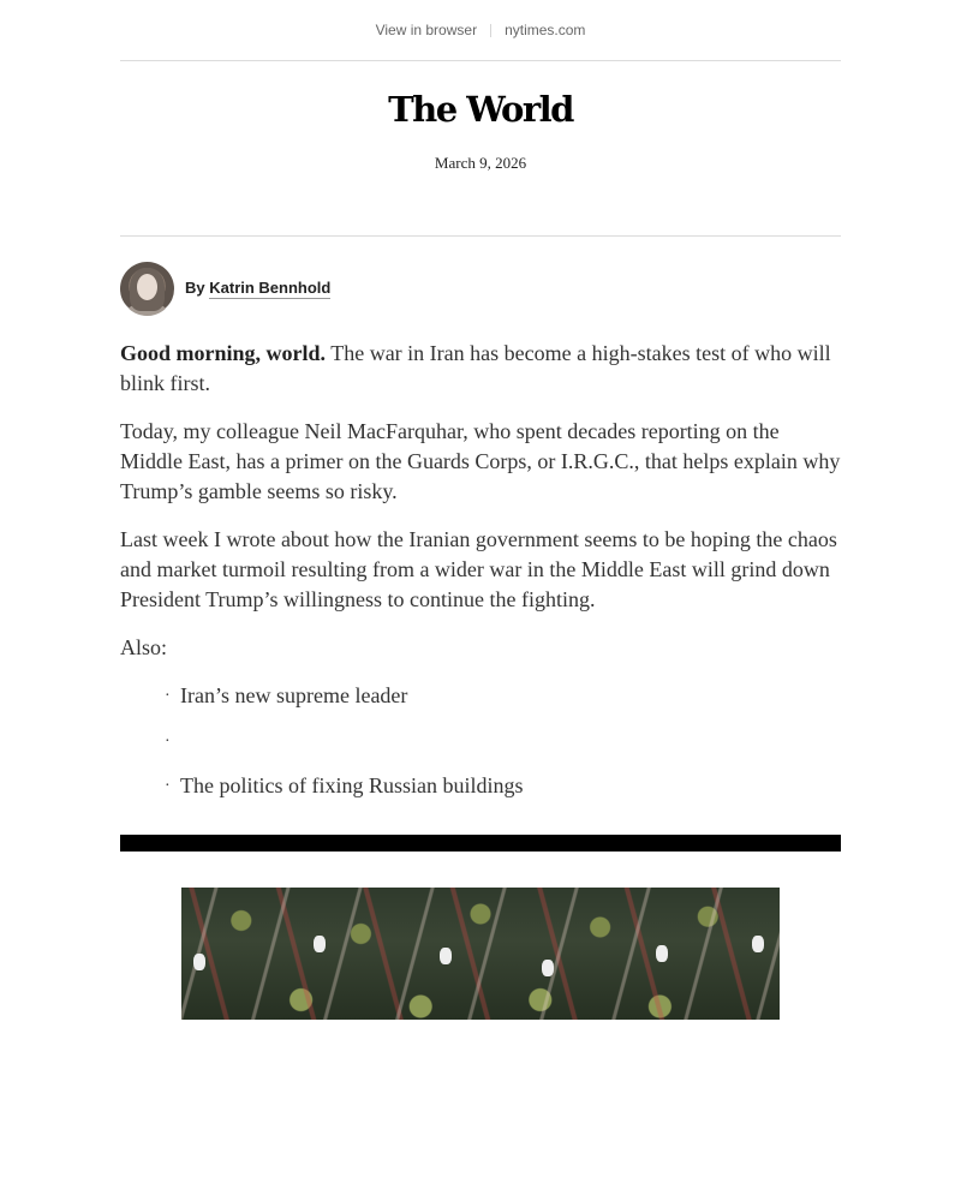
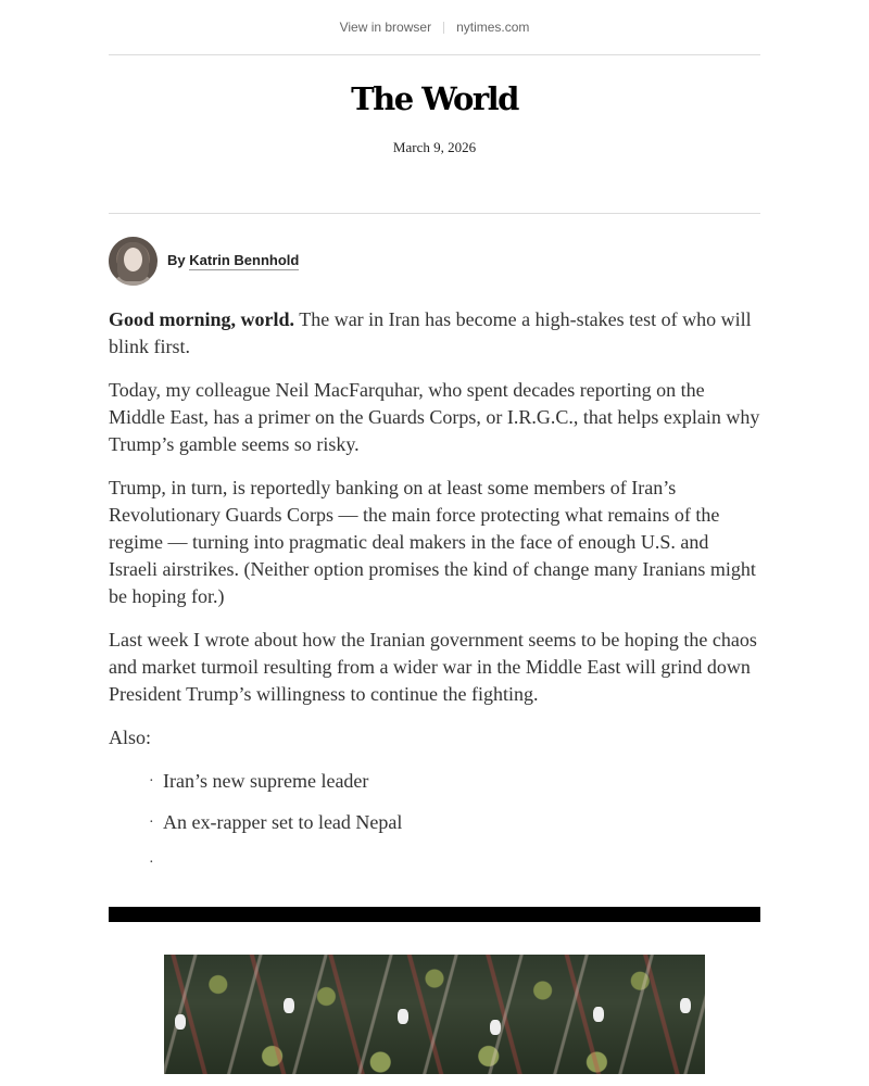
  View in browser
  nytimes.com
  The World
  March 9, 2026
  By Katrin Bennhold
  Good morning, world. The war in Iran has become a high-stakes test of who will blink first.
  Today, my colleague Neil MacFarquhar, who spent decades reporting on the Middle East, has a primer on the Guards Corps, or I.R.G.C., that helps explain why Trump’s gamble seems so risky.
+ Trump, in turn, is reportedly banking on at least some members of Iran’s Revolutionary Guards Corps — the main force protecting what remains of the regime — turning into pragmatic deal makers in the face of enough U.S. and Israeli airstrikes. (Neither option promises the kind of change many Iranians might be hoping for.)
  Last week I wrote about how the Iranian government seems to be hoping the chaos and market turmoil resulting from a wider war in the Middle East will grind down President Trump’s willingness to continue the fighting.
  Also:
  ·
  Iran’s new supreme leader
  ·
+ An ex-rapper set to lead Nepal
  ·
- The politics of fixing Russian buildings
